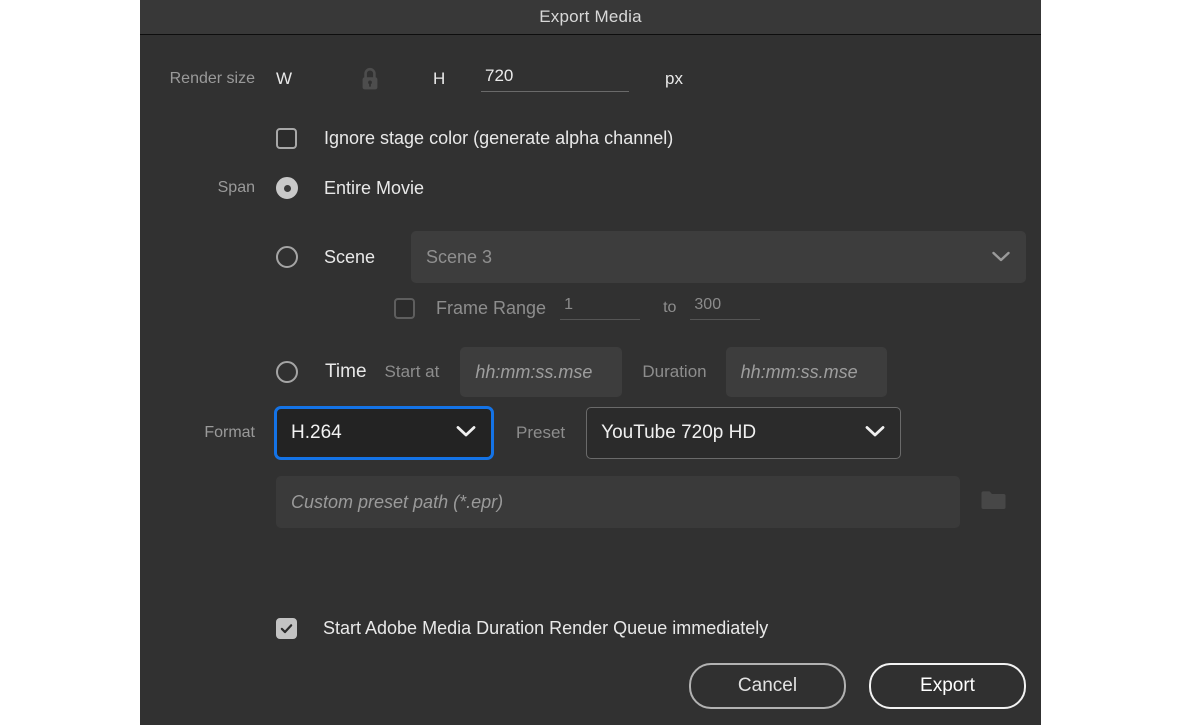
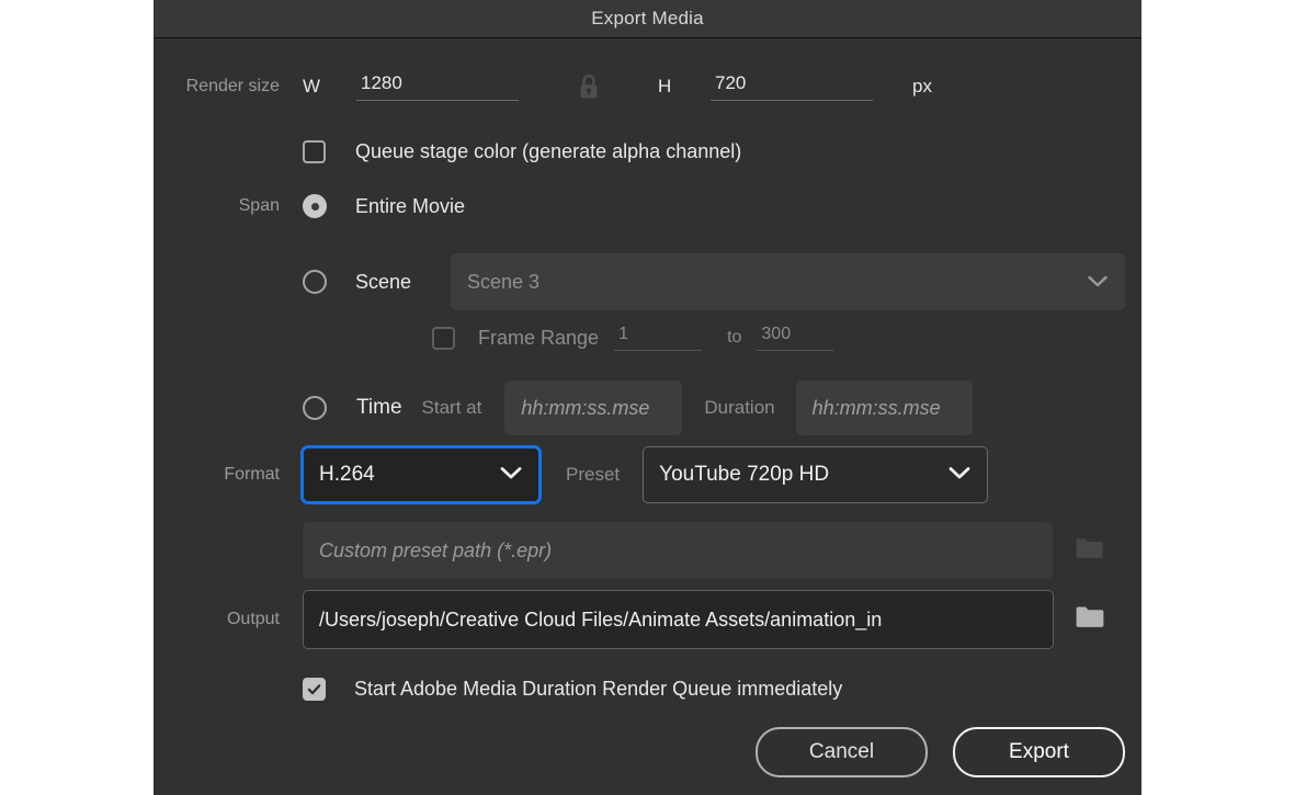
  Export Media
  Render size
  W
+ 1280
  H
  720
  px
- Ignore stage color (generate alpha channel)
+ Queue stage color (generate alpha channel)
  Span
  Entire Movie
  Scene
  Scene 3
  Frame Range
  1
  to
  300
  Time
  Start at
  hh:mm:ss.mse
  Duration
  hh:mm:ss.mse
  Format
  H.264
  Preset
  YouTube 720p HD
  Custom preset path (*.epr)
+ Output
+ /Users/joseph/Creative Cloud Files/Animate Assets/animation_in
  Start Adobe Media Duration Render Queue immediately
  Cancel
  Export
